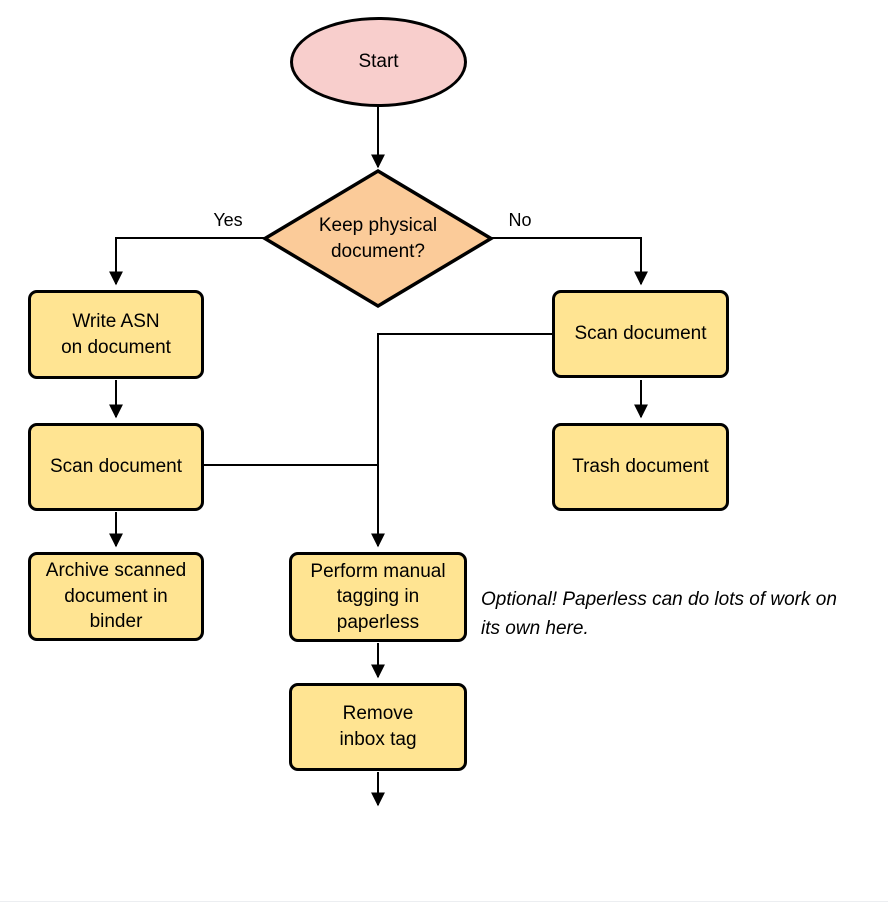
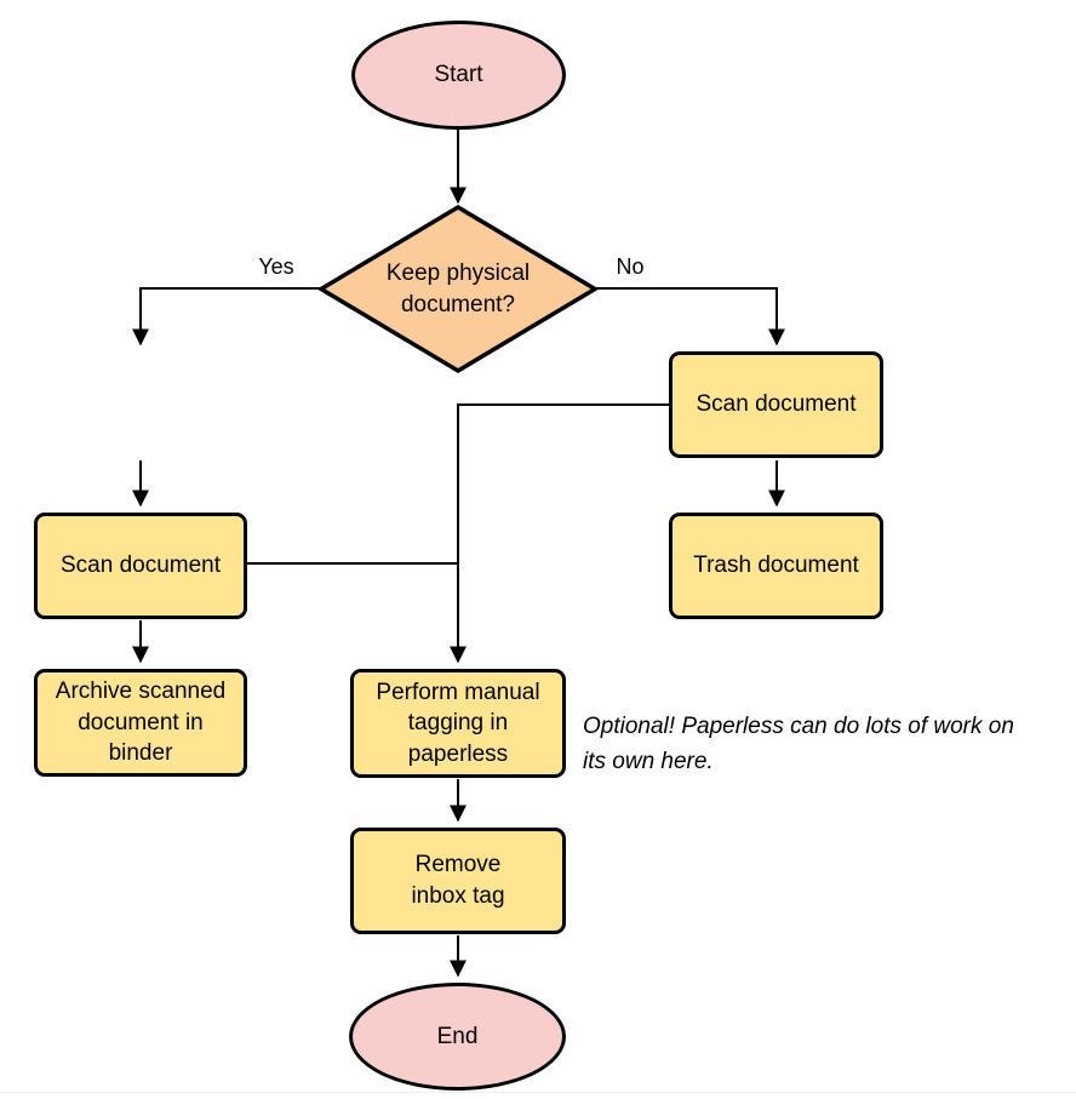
  Start
  Keep physical
  document?
  Yes
  No
- Write ASN
- on document
  Scan document
  Archive scanned
  document in
  binder
  Scan document
  Trash document
  Perform manual
  tagging in
  paperless
  Optional! Paperless can do lots of work on
  its own here.
  Remove
  inbox tag
+ End
